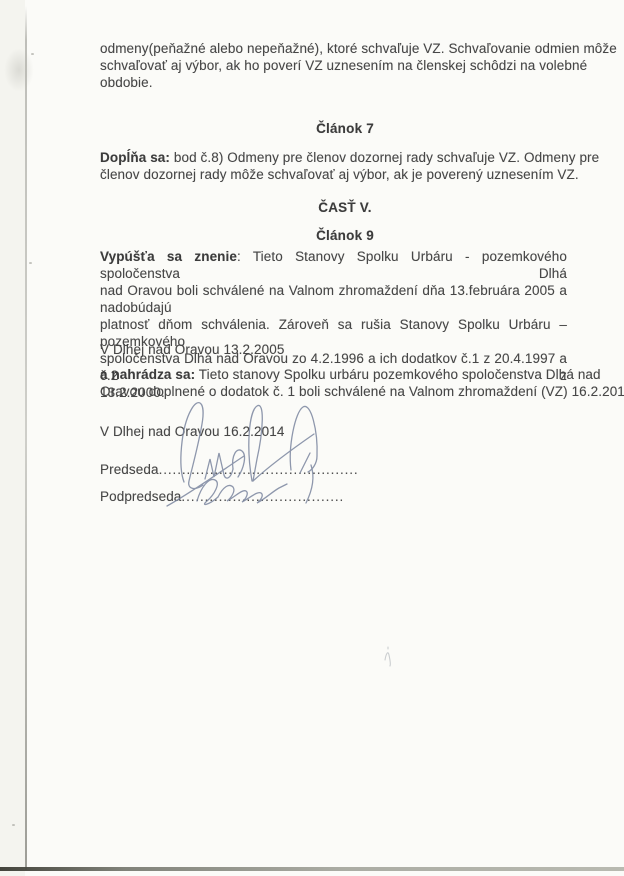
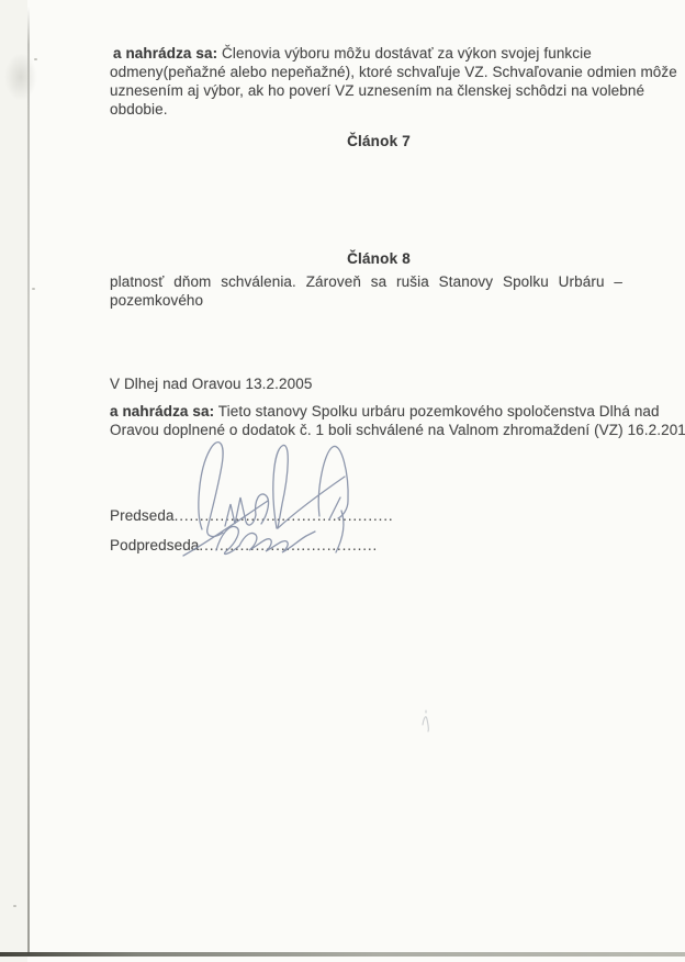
+ a nahrádza sa: Členovia výboru môžu dostávať za výkon svojej funkcie
  odmeny(peňažné alebo nepeňažné), ktoré schvaľuje VZ. Schvaľovanie odmien môže
- schvaľovať aj výbor, ak ho poverí VZ uznesením na členskej schôdzi na volebné
+ uznesením aj výbor, ak ho poverí VZ uznesením na členskej schôdzi na volebné
  obdobie.
  Článok 7
- Dopĺňa sa: bod č.8) Odmeny pre členov dozornej rady schvaľuje VZ. Odmeny pre
- členov dozornej rady môže schvaľovať aj výbor, ak je poverený uznesením VZ.
- ČASŤ V.
- Článok 9
+ Článok 8
- Vypúšťa sa znenie: Tieto Stanovy Spolku Urbáru - pozemkového spoločenstva Dlhá
- nad Oravou boli schválené na Valnom zhromaždení dňa 13.februára 2005 a nadobúdajú
  platnosť dňom schválenia. Zároveň sa rušia Stanovy Spolku Urbáru – pozemkového
- spoločenstva Dlhá nad Oravou zo 4.2.1996 a ich dodatkov č.1 z 20.4.1997 a č.2 z
- 13.2.2000.
  V Dlhej nad Oravou 13.2.2005
  a nahrádza sa: Tieto stanovy Spolku urbáru pozemkového spoločenstva Dlhá nad
  Oravou doplnené o dodatok č. 1 boli schválené na Valnom zhromaždení (VZ) 16.2.201
- V Dlhej nad Oravou 16.2.2014
  Predseda...........................................
  Podpredseda...................................
